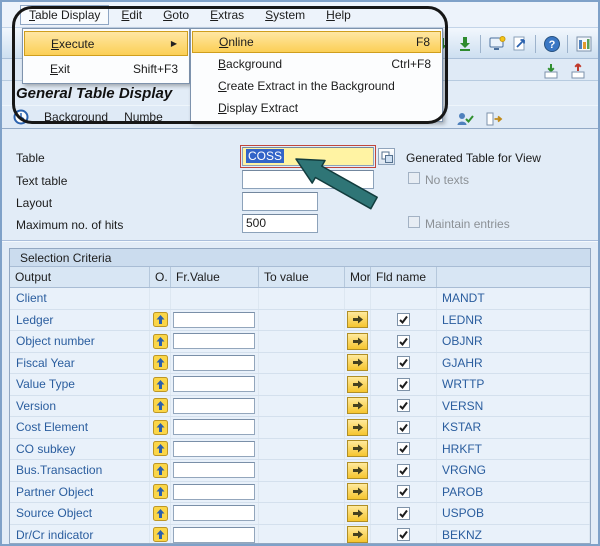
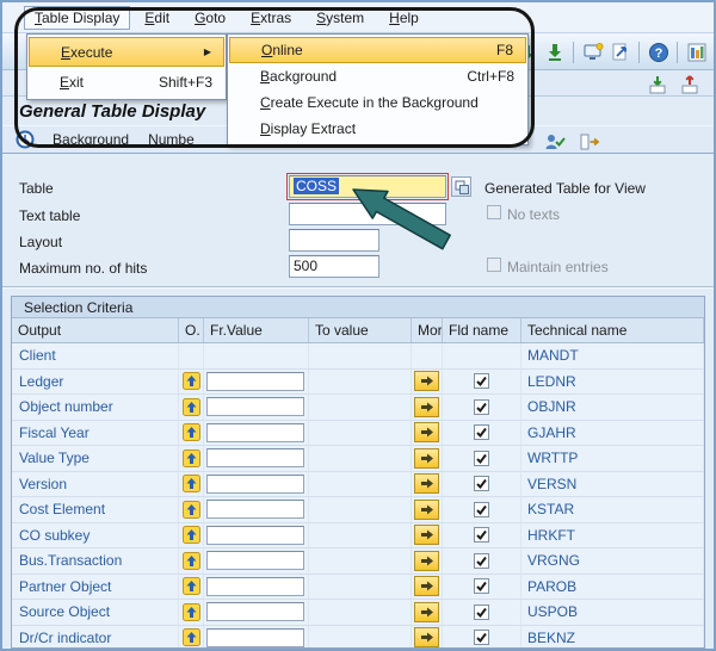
  Table Display
  Edit
  Goto
  Extras
  System
  Help
  ?
  General Table Display
  Background
  Numbe
  Table
  COSS
  Generated Table for View
  Text table
  No texts
  Layout
  Maximum no. of hits
  500
  Maintain entries
  Selection Criteria
  Output
  O.
  Fr.Value
  To value
  Mor
  Fld name
+ Technical name
  Client
  MANDT
  Ledger
  LEDNR
  Object number
  OBJNR
  Fiscal Year
  GJAHR
  Value Type
  WRTTP
  Version
  VERSN
  Cost Element
  KSTAR
  CO subkey
  HRKFT
  Bus.Transaction
  VRGNG
  Partner Object
  PAROB
  Source Object
  USPOB
  Dr/Cr indicator
  BEKNZ
  Execute
  ▶
  Exit
  Shift+F3
  Online
  F8
  Background
  Ctrl+F8
- Create Extract in the Background
+ Create Execute in the Background
  Display Extract
